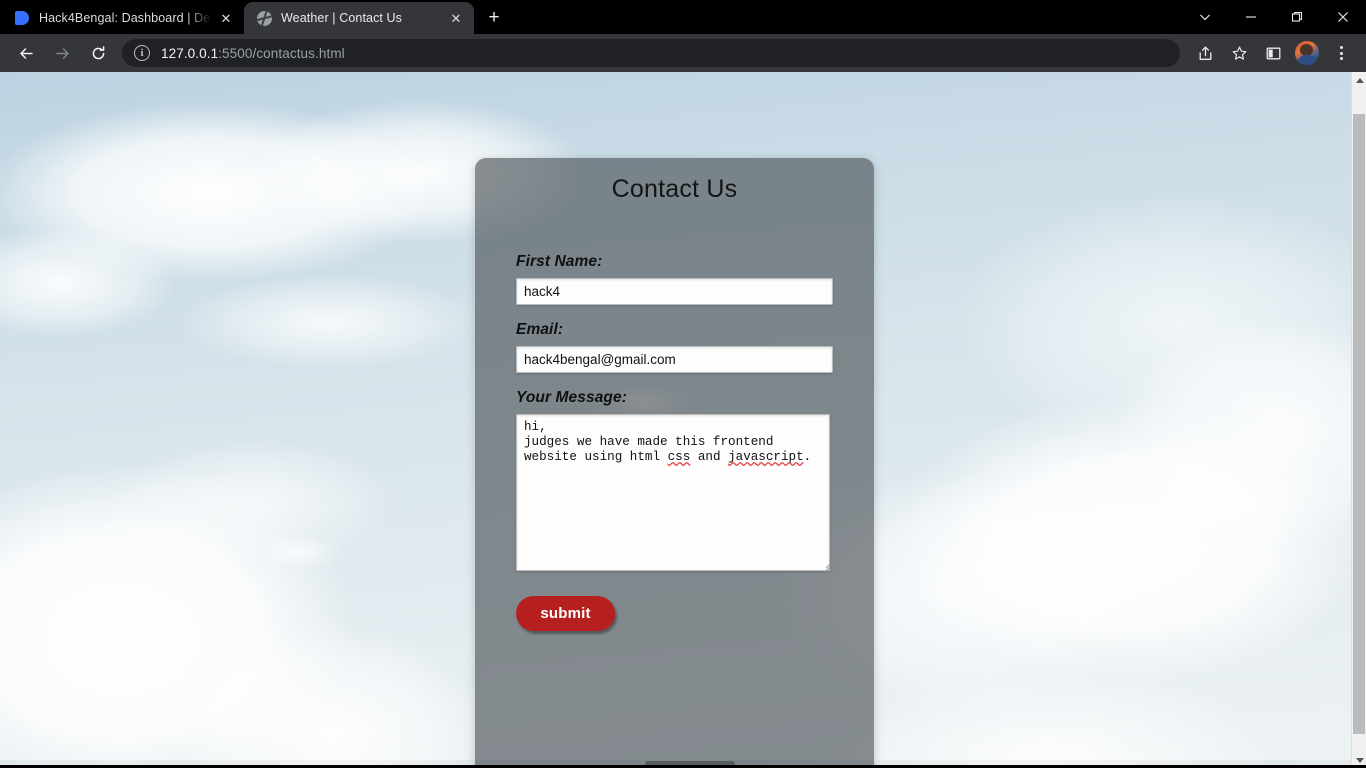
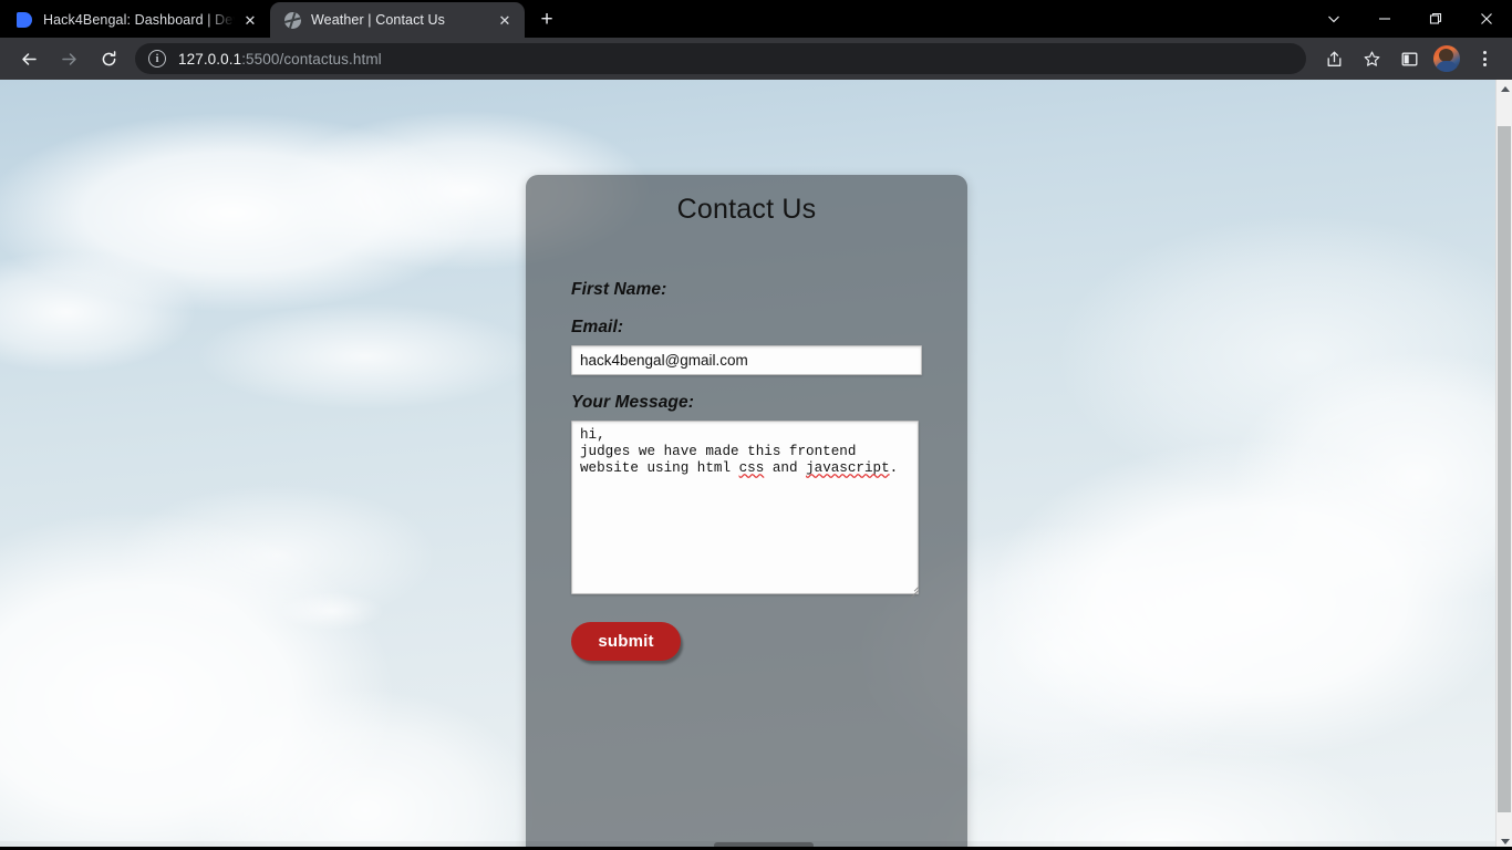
  Hack4Bengal: Dashboard | De
  ✕
  Weather | Contact Us
  ✕
  +
  i
  127.0.0.1:5500/contactus.html
  Contact Us
  First Name:
- hack4
  Email:
  hack4bengal@gmail.com
  Your Message:
  hi,
  judges we have made this frontend
  website using html css and javascript.
  submit
